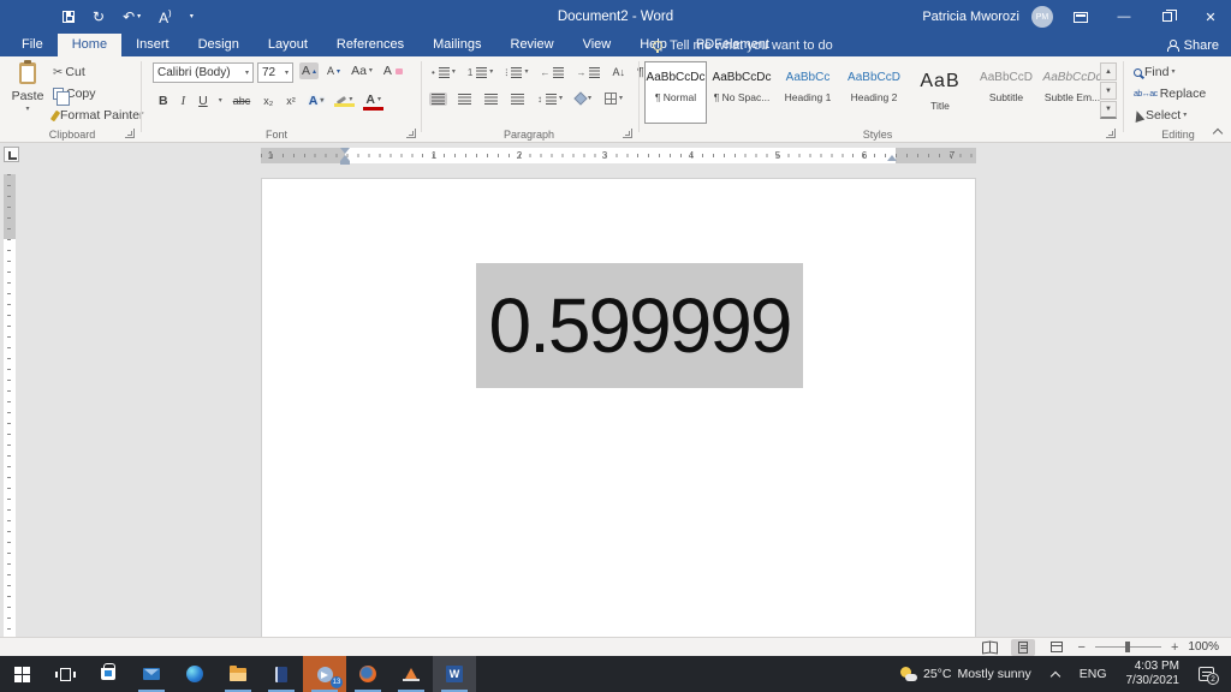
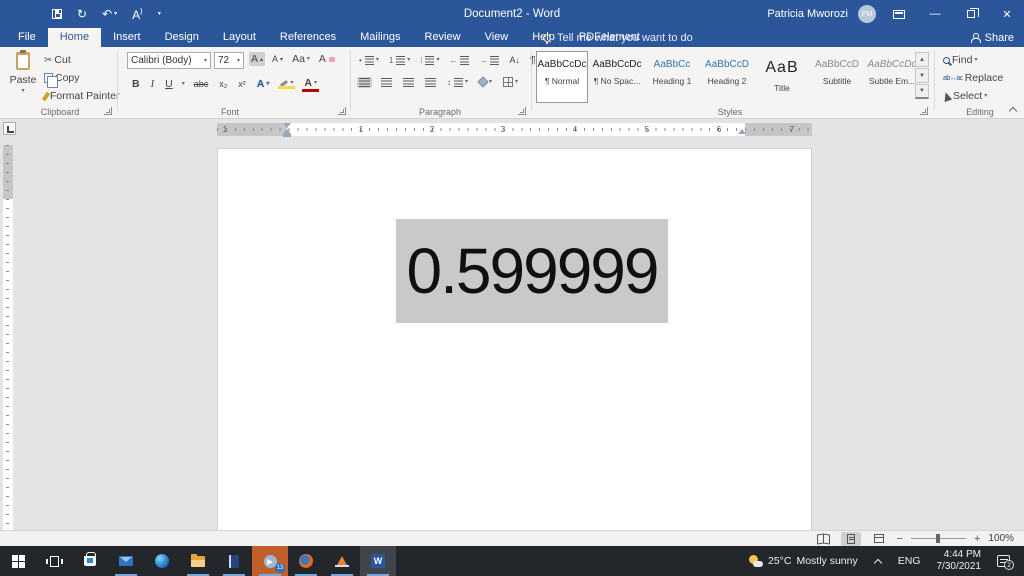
  ↻
  ↶
  A⁾
  Document2 - Word
  Patricia Mworozi
  —
  ✕
  File
  Home
  Insert
  Design
  Layout
  References
  Mailings
  Review
  View
  PDFelement
  Tell me what you want to do
  Share
  Paste
  ✂
  Cut
  Copy
  Format Painte
  Clipboard
  Calibri (Body)
  72
  A
  A
  Aa
  A
  B
  I
  U
  abc
  x₂
  x²
  A
  A
  Font
  •
  1
  ⁝
  ←
  →
  A↓
  ¶
  ↕
  Paragraph
  AaBbCcDc
  ¶ Normal
  AaBbCcDc
  ¶ No Spac...
  AaBbCc
  Heading 1
  AaBbCcD
  Heading 2
  AaB
  Title
  AaBbCcD
  Subtitle
  AaBbCcDc
  Subtle Em...
  Styles
  Find
  Replace
  Select
  Editing
  1
  1
  2
  3
  4
  5
  6
  7
  0.599999
  −
  +
  100%
  W
  25°C
  Mostly sunny
  ENG
- 4:03 PM
+ 4:44 PM
  7/30/2021
